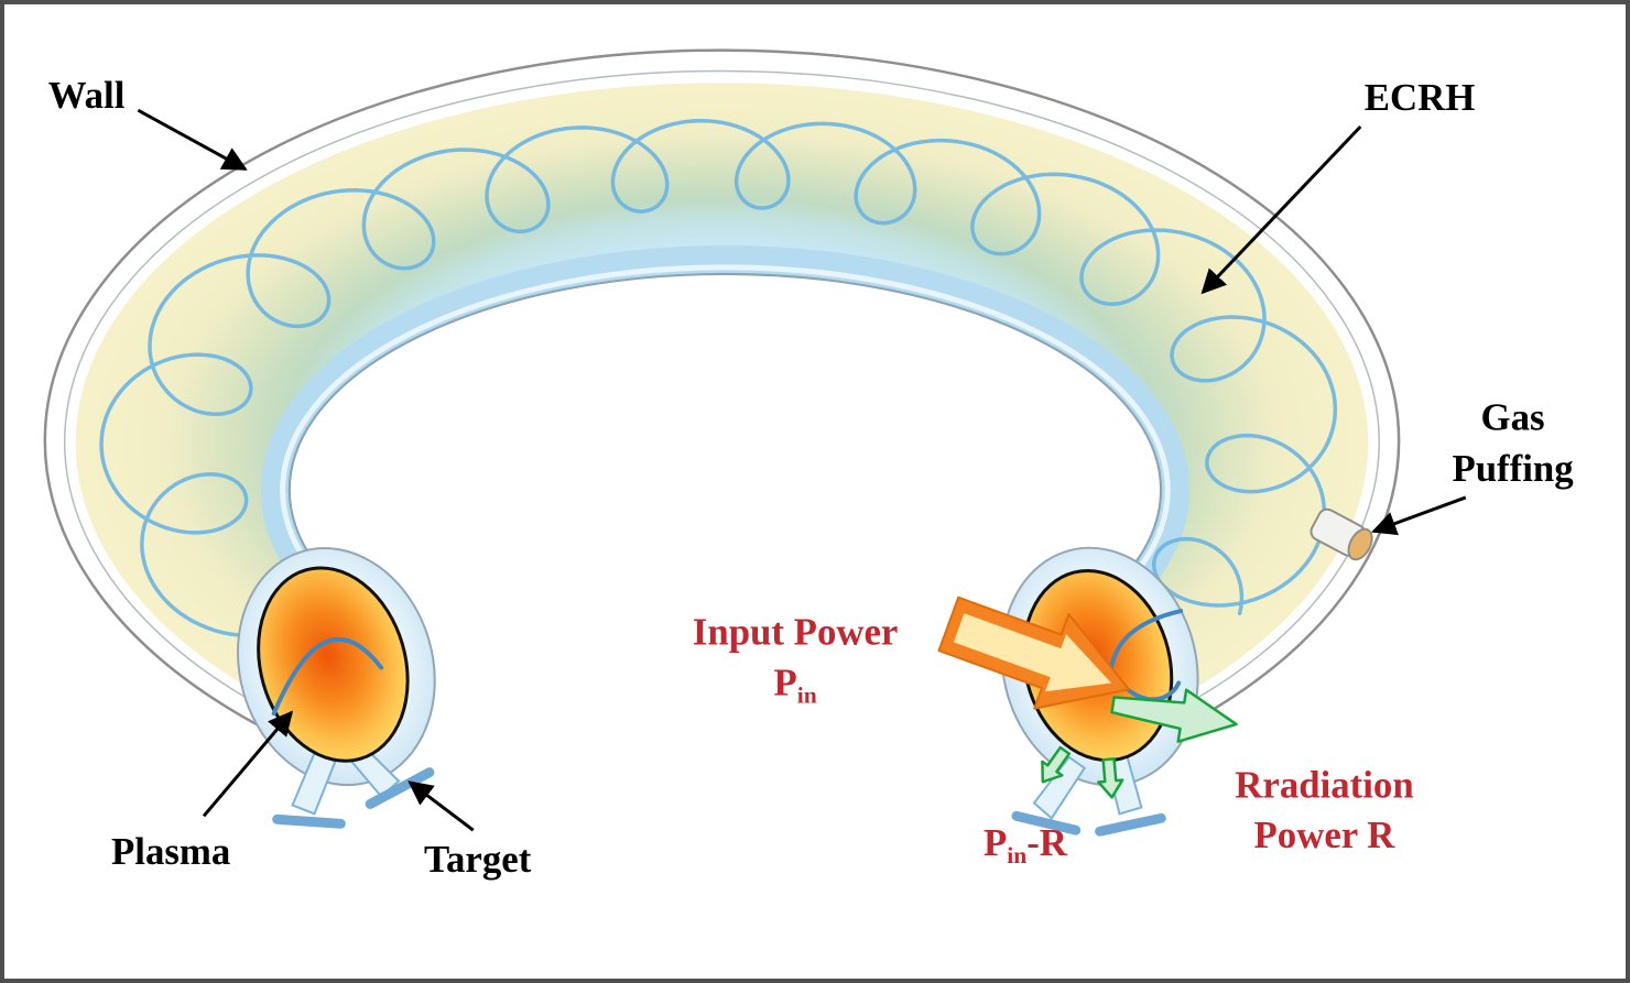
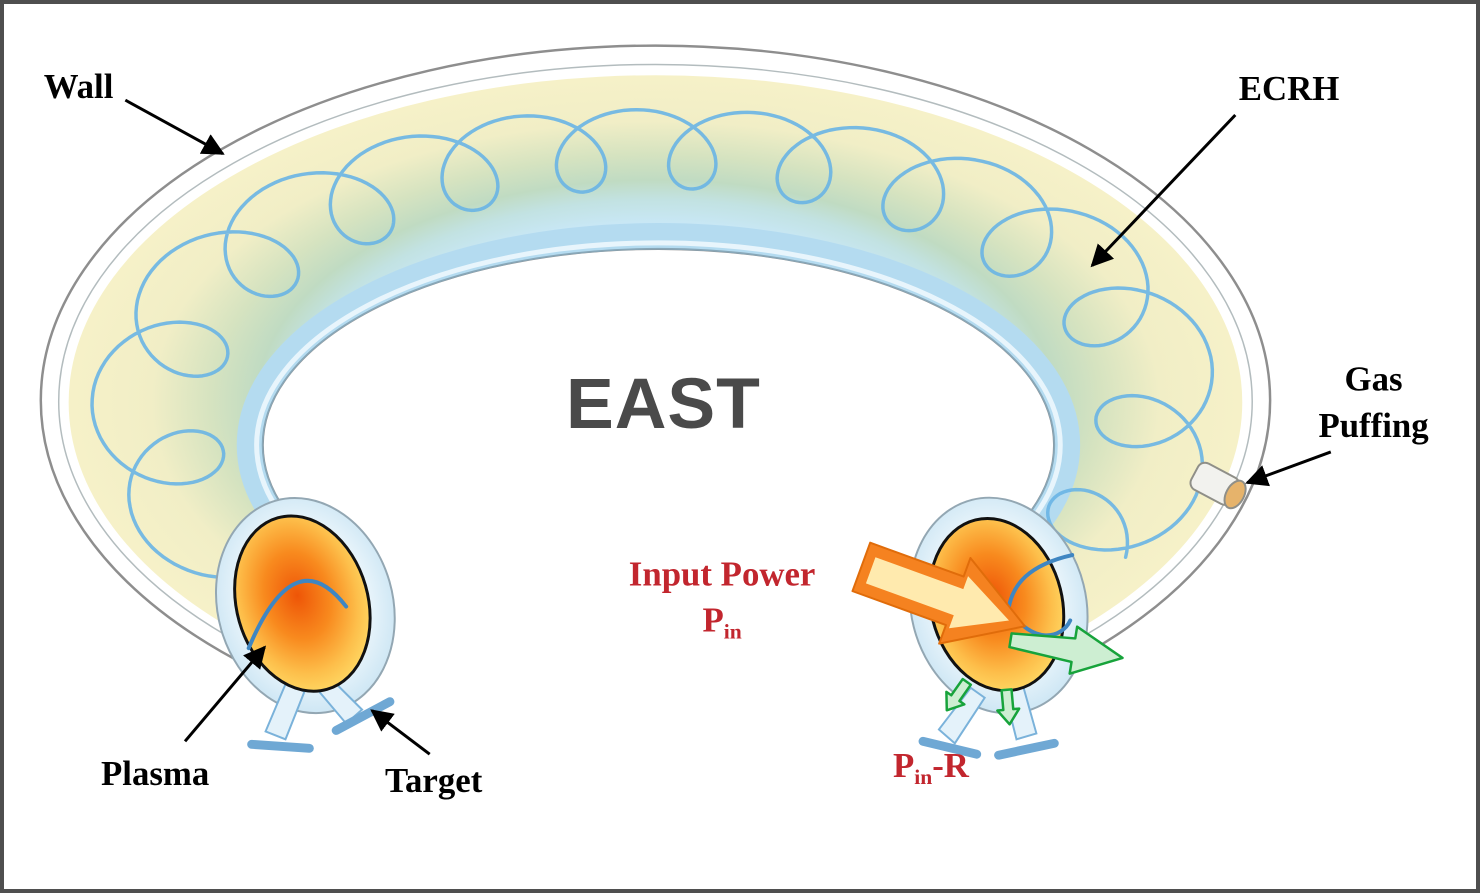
  Wall
  ECRH
  Gas
  Puffing
+ EAST
  Input Power
  Pin
  Plasma
  Target
  Pin-R
- Rradiation
- Power R
